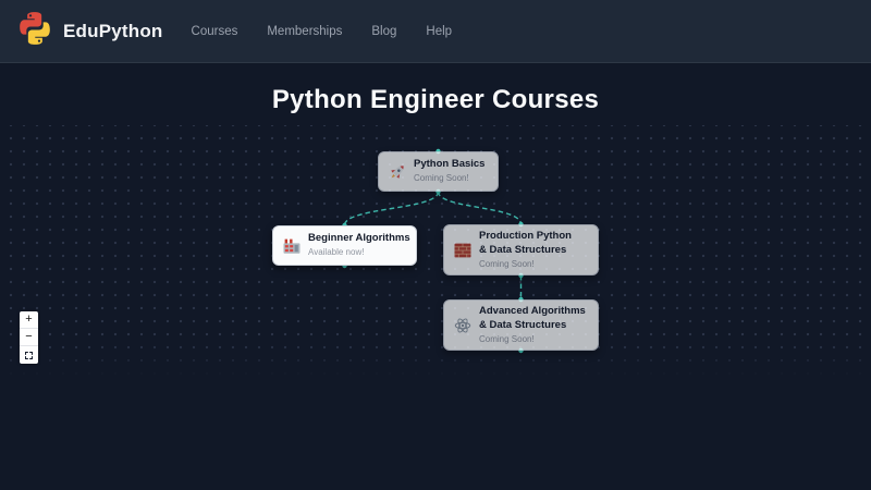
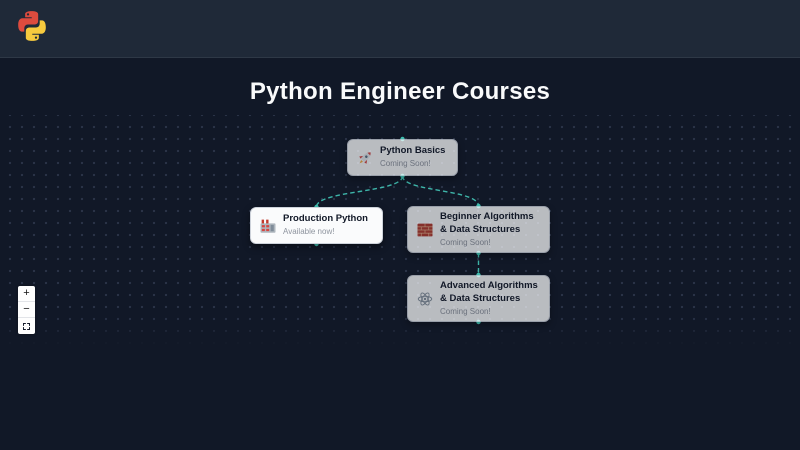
- EduPython
- Courses
- Memberships
- Blog
- Help
  Python Engineer Courses
  Python Basics
  Coming Soon!
- Beginner Algorithms
+ Production Python
  Available now!
- Production Python
+ Beginner Algorithms
  & Data Structures
  Coming Soon!
  Advanced Algorithms
  & Data Structures
  Coming Soon!
  +
  −
